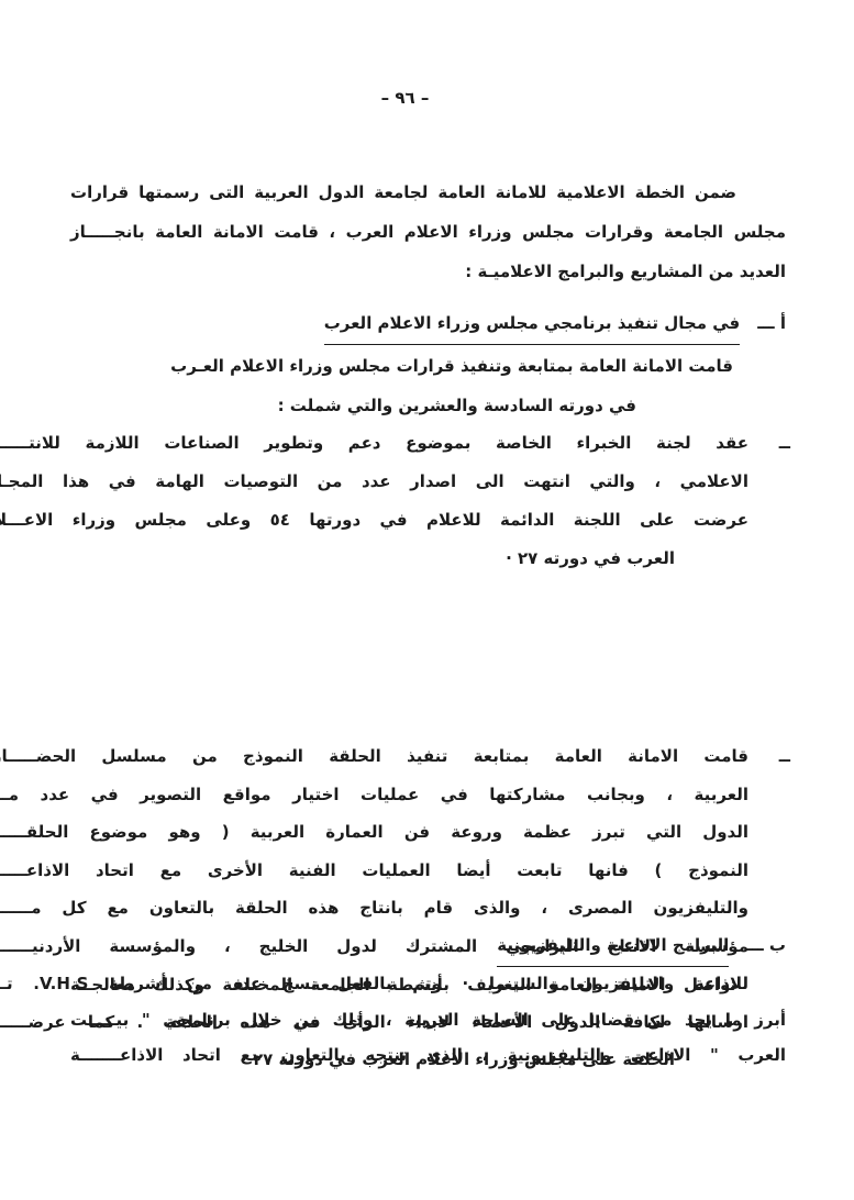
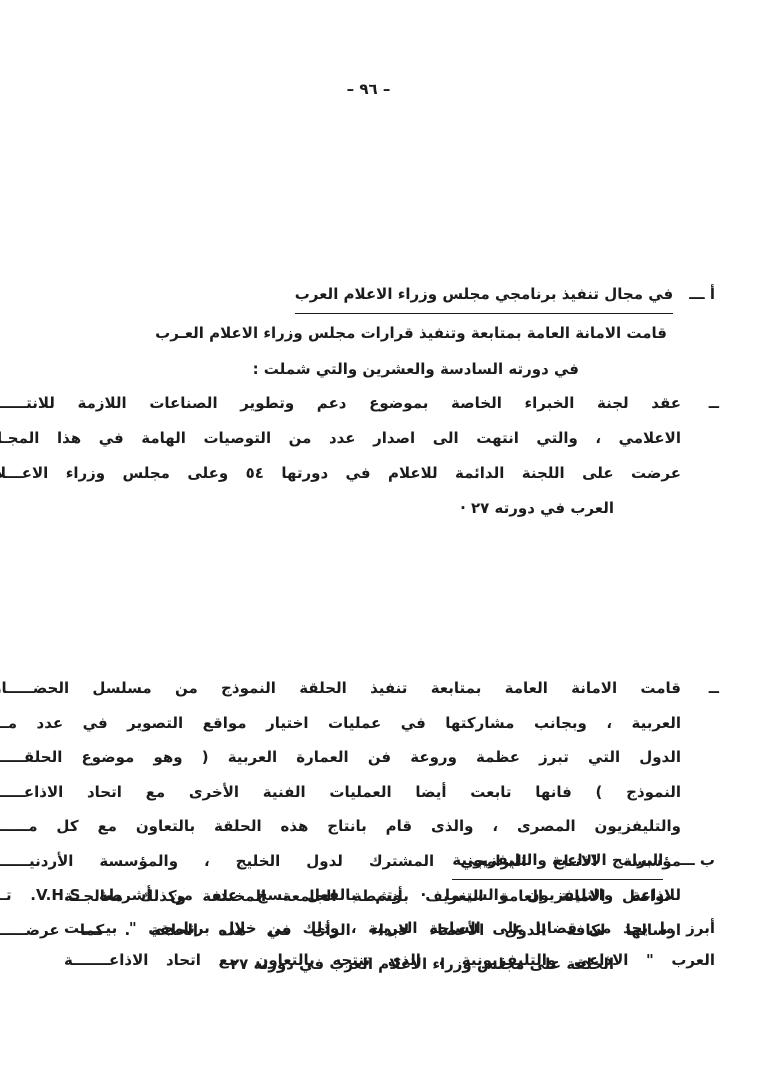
  – ٩٦ –
- ضمن الخطة الاعلامية للامانة العامة لجامعة الدول العربية التى رسمتها قرارات
- مجلس الجامعة وقرارات مجلس وزراء الاعلام العرب ، قامت الامانة العامة بانجـــــاز
- العديد من المشاريع والبرامج الاعلاميـة :
  أ ـــفي مجال تنفيذ برنامجي مجلس وزراء الاعلام العرب
  قامت الامانة العامة بمتابعة وتنفيذ قرارات مجلس وزراء الاعلام العـرب
  في دورته السادسة والعشرين والتي شملت :
  ــ
  عقد لجنة الخبراء الخاصة بموضوع دعم وتطوير الصناعات اللازمة للانتـــــ
  الاعلامي ، والتي انتهت الى اصدار عدد من التوصيات الهامة في هذا المجـ
  عرضت على اللجنة الدائمة للاعلام في دورتها ٥٤ وعلى مجلس وزراء الاعـــل
  العرب في دورته ٢٧ ·
  ــ
  قامت الامانة العامة بمتابعة تنفيذ الحلقة النموذج من مسلسل الحضـــــا
  العربية ، وبجانب مشاركتها في عمليات اختيار مواقع التصوير في عدد مــ
  الدول التي تبرز عظمة وروعة فن العمارة العربية ( وهو موضوع الحلقـــــ
  النموذج ) فانها تابعت أيضا العمليات الفنية الأخرى مع اتحاد الاذاعـــــ
  والتليفزيون المصرى ، والذى قام بانتاج هذه الحلقة بالتعاون مع كل مــــــ
  مؤسسة الانتاج البرامجي المشترك لدول الخليج ، والمؤسسة الأردنيــــــ
  للاذاعة والتليفزيون والسينما · وتم بالفعل نسخ عدد من أشرطة V.H.S. تـ
  ارسالها لكافة الدول الأعضاء لابداء الرأى في هذه الحلقة . كما عرضـــــ
  الحلقة على مجلس وزراء الاعلام العرب في دورته ٢٧ ·
  ب ـــالبرامج الاذاعية والتليفزيونية
  تواصل الامانة العامة التعريف بأنشطة الجامعة المختلفة وكذلك معالجــة
  أبرز ما يجد من قضايا على الساحة العربية ، وذلك من خلال برنامجي " بيـــــت
  العرب " الاذاعي والتليفزيونية ، الذى تنتجه بالتعاون مع اتحاد الاذاعـــــــة
